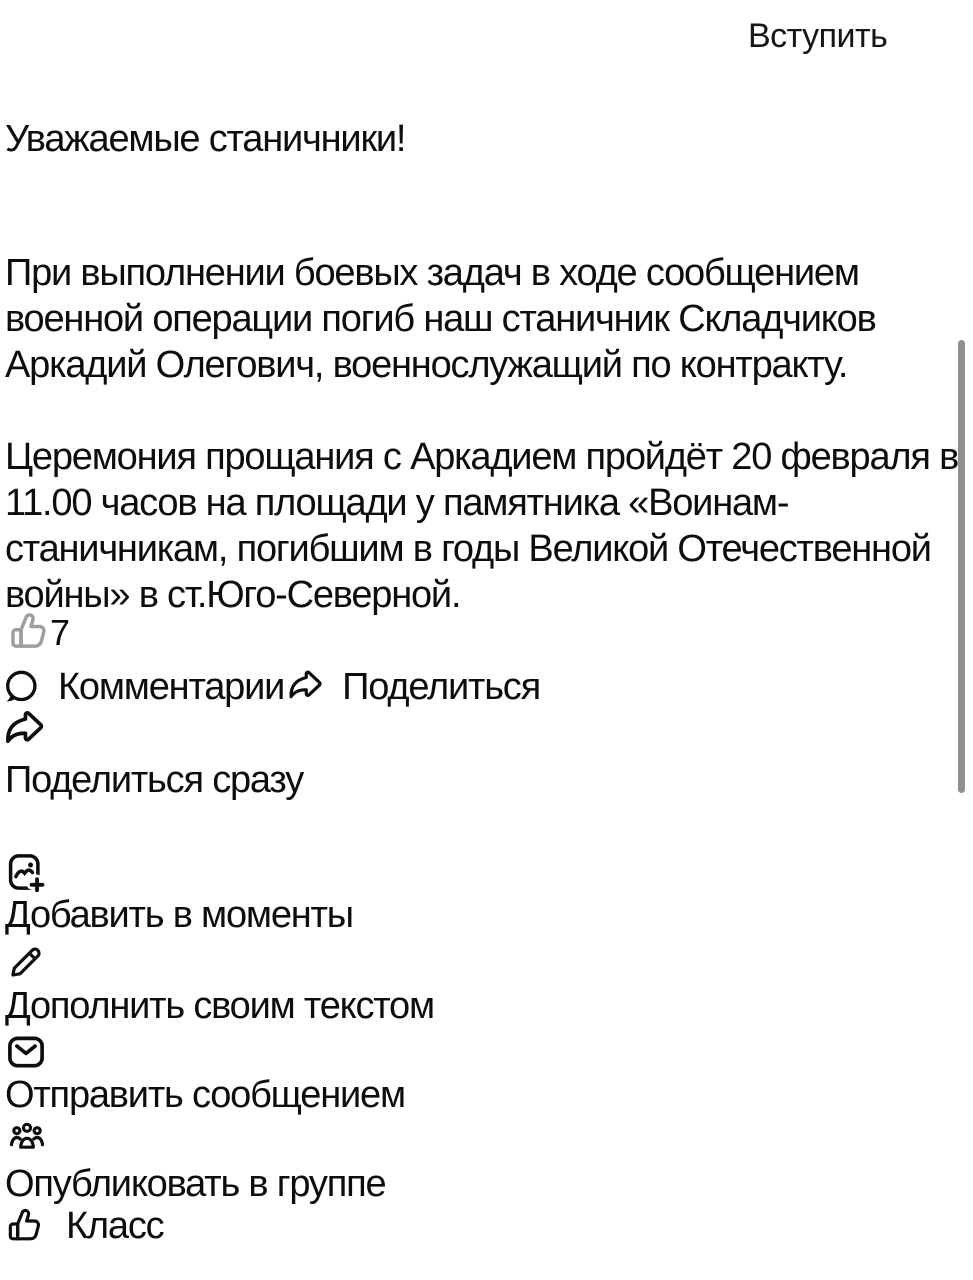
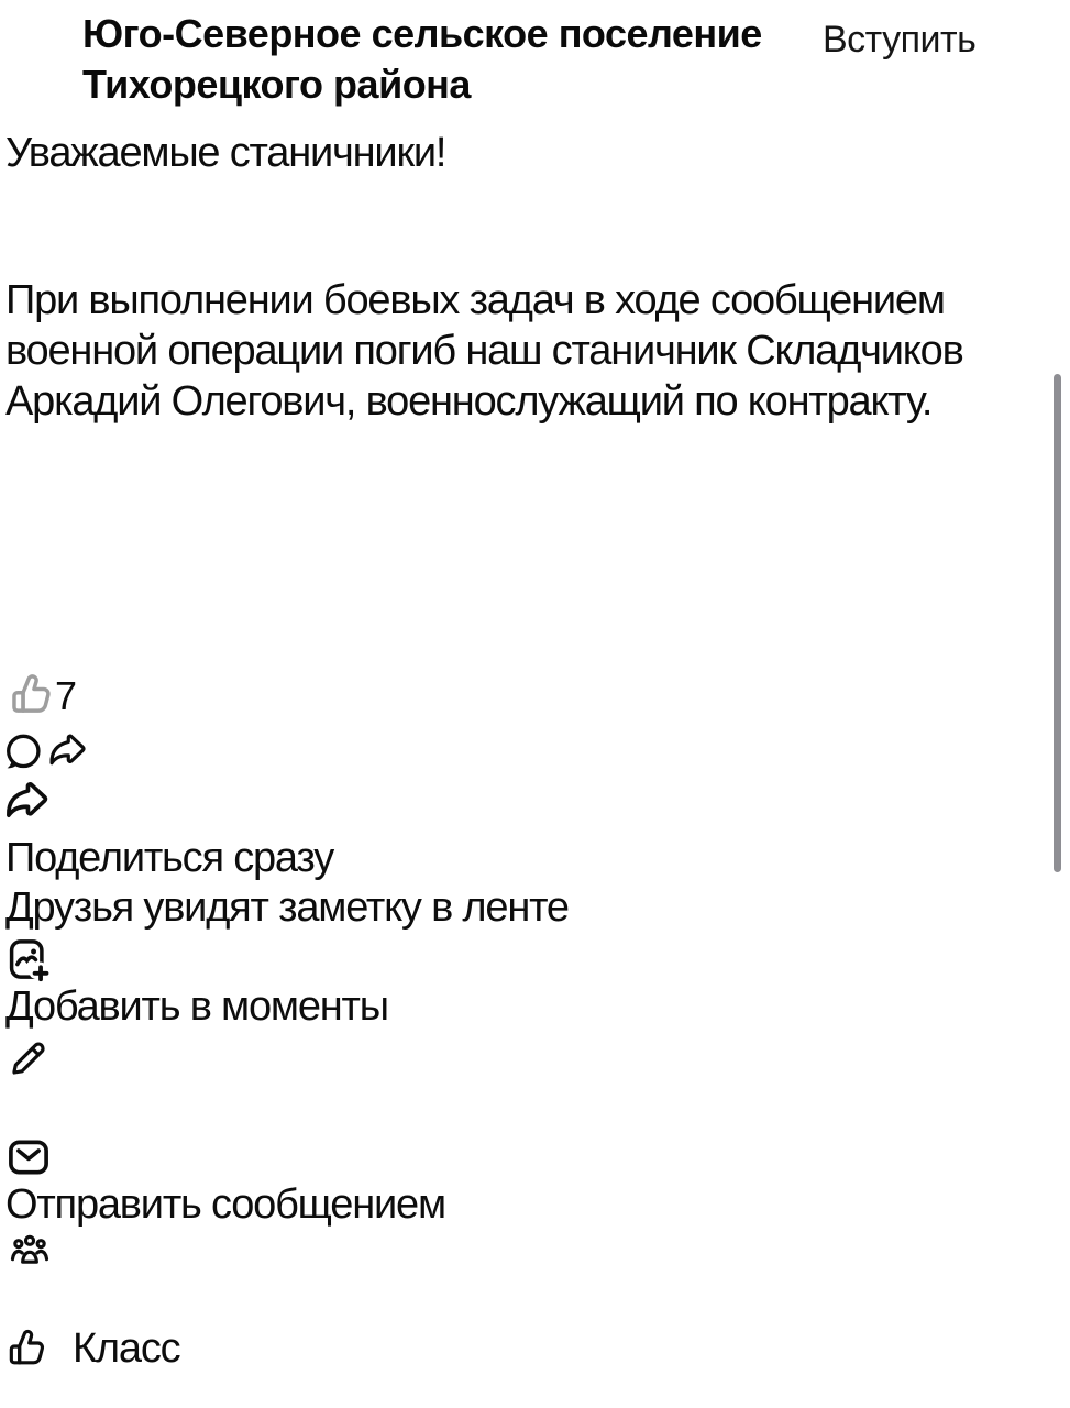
+ Юго-Северное сельское поселение Тихорецкого района
  Вступить
  Уважаемые станичники!
  При выполнении боевых задач в ходе сообщением военной операции погиб наш станичник Складчиков Аркадий Олегович, военнослужащий по контракту.
- Церемония прощания с Аркадием пройдёт 20 февраля в 11.00 часов на площади у памятника «Воинам-станичникам, погибшим в годы Великой Отечественной войны» в ст.Юго-Северной.
  7
- Комментарии
- Поделиться
  Поделиться сразу
+ Друзья увидят заметку в ленте
  Добавить в моменты
- Дополнить своим текстом
  Отправить сообщением
- Опубликовать в группе
  Класс
